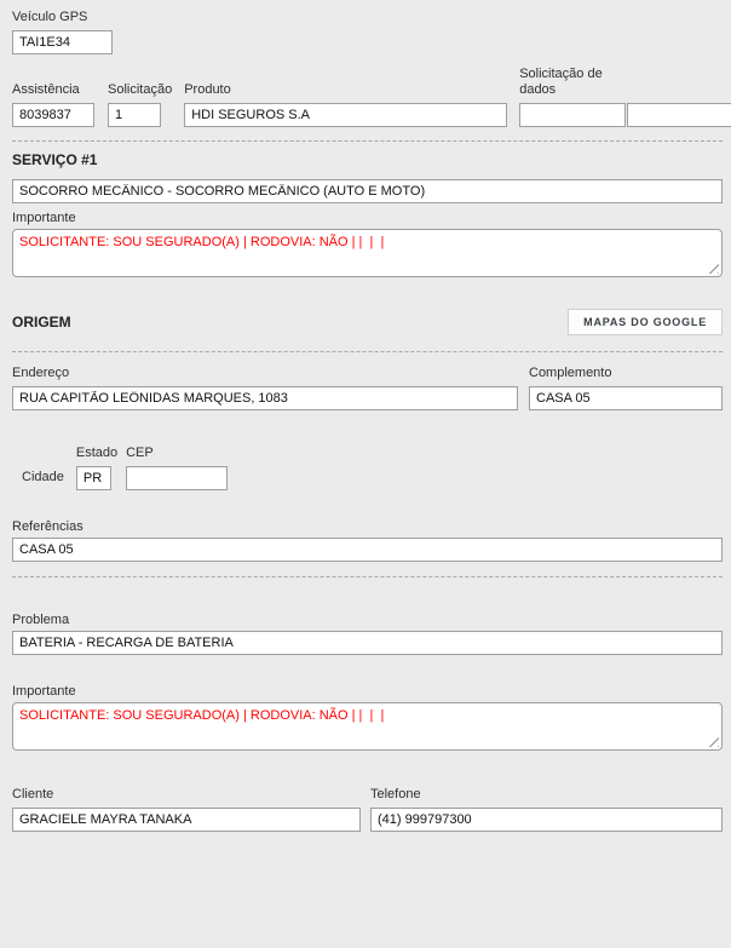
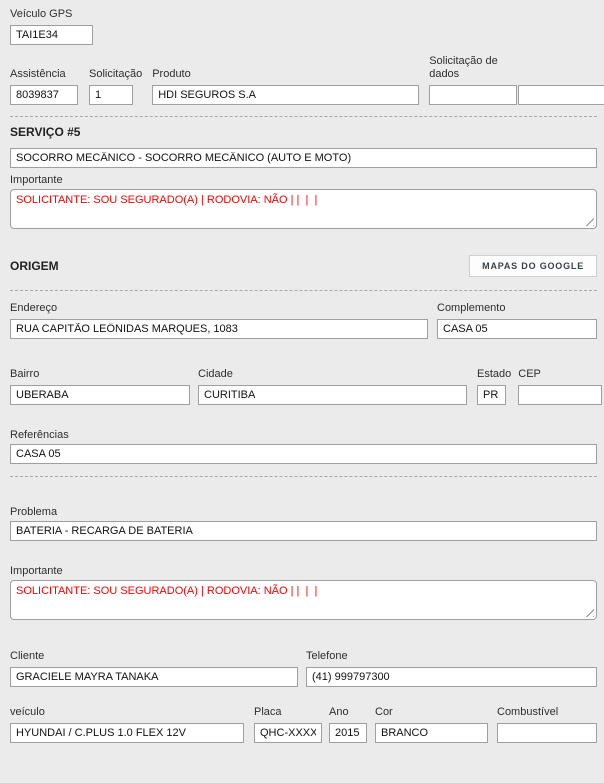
  Veículo GPS
  TAI1E34
  Assistência
  8039837
  Solicitação
  1
  Produto
  HDI SEGUROS S.A
  Solicitação de dados
- SERVIÇO #1
+ SERVIÇO #5
  SOCORRO MECÂNICO - SOCORRO MECÂNICO (AUTO E MOTO)
  Importante
  SOLICITANTE: SOU SEGURADO(A) | RODOVIA: NÃO | | | |
  ORIGEM
  MAPAS DO GOOGLE
  Endereço
  RUA CAPITÃO LEÔNIDAS MARQUES, 1083
  Complemento
  CASA 05
+ Bairro
+ UBERABA
  Cidade
+ CURITIBA
  Estado
  PR
  CEP
  Referências
  CASA 05
  Problema
  BATERIA - RECARGA DE BATERIA
  Importante
  SOLICITANTE: SOU SEGURADO(A) | RODOVIA: NÃO | | | |
  Cliente
  GRACIELE MAYRA TANAKA
  Telefone
  (41) 999797300
+ veículo
+ HYUNDAI / C.PLUS 1.0 FLEX 12V
+ Placa
+ QHC-XXXX
+ Ano
+ 2015
+ Cor
+ BRANCO
+ Combustível
